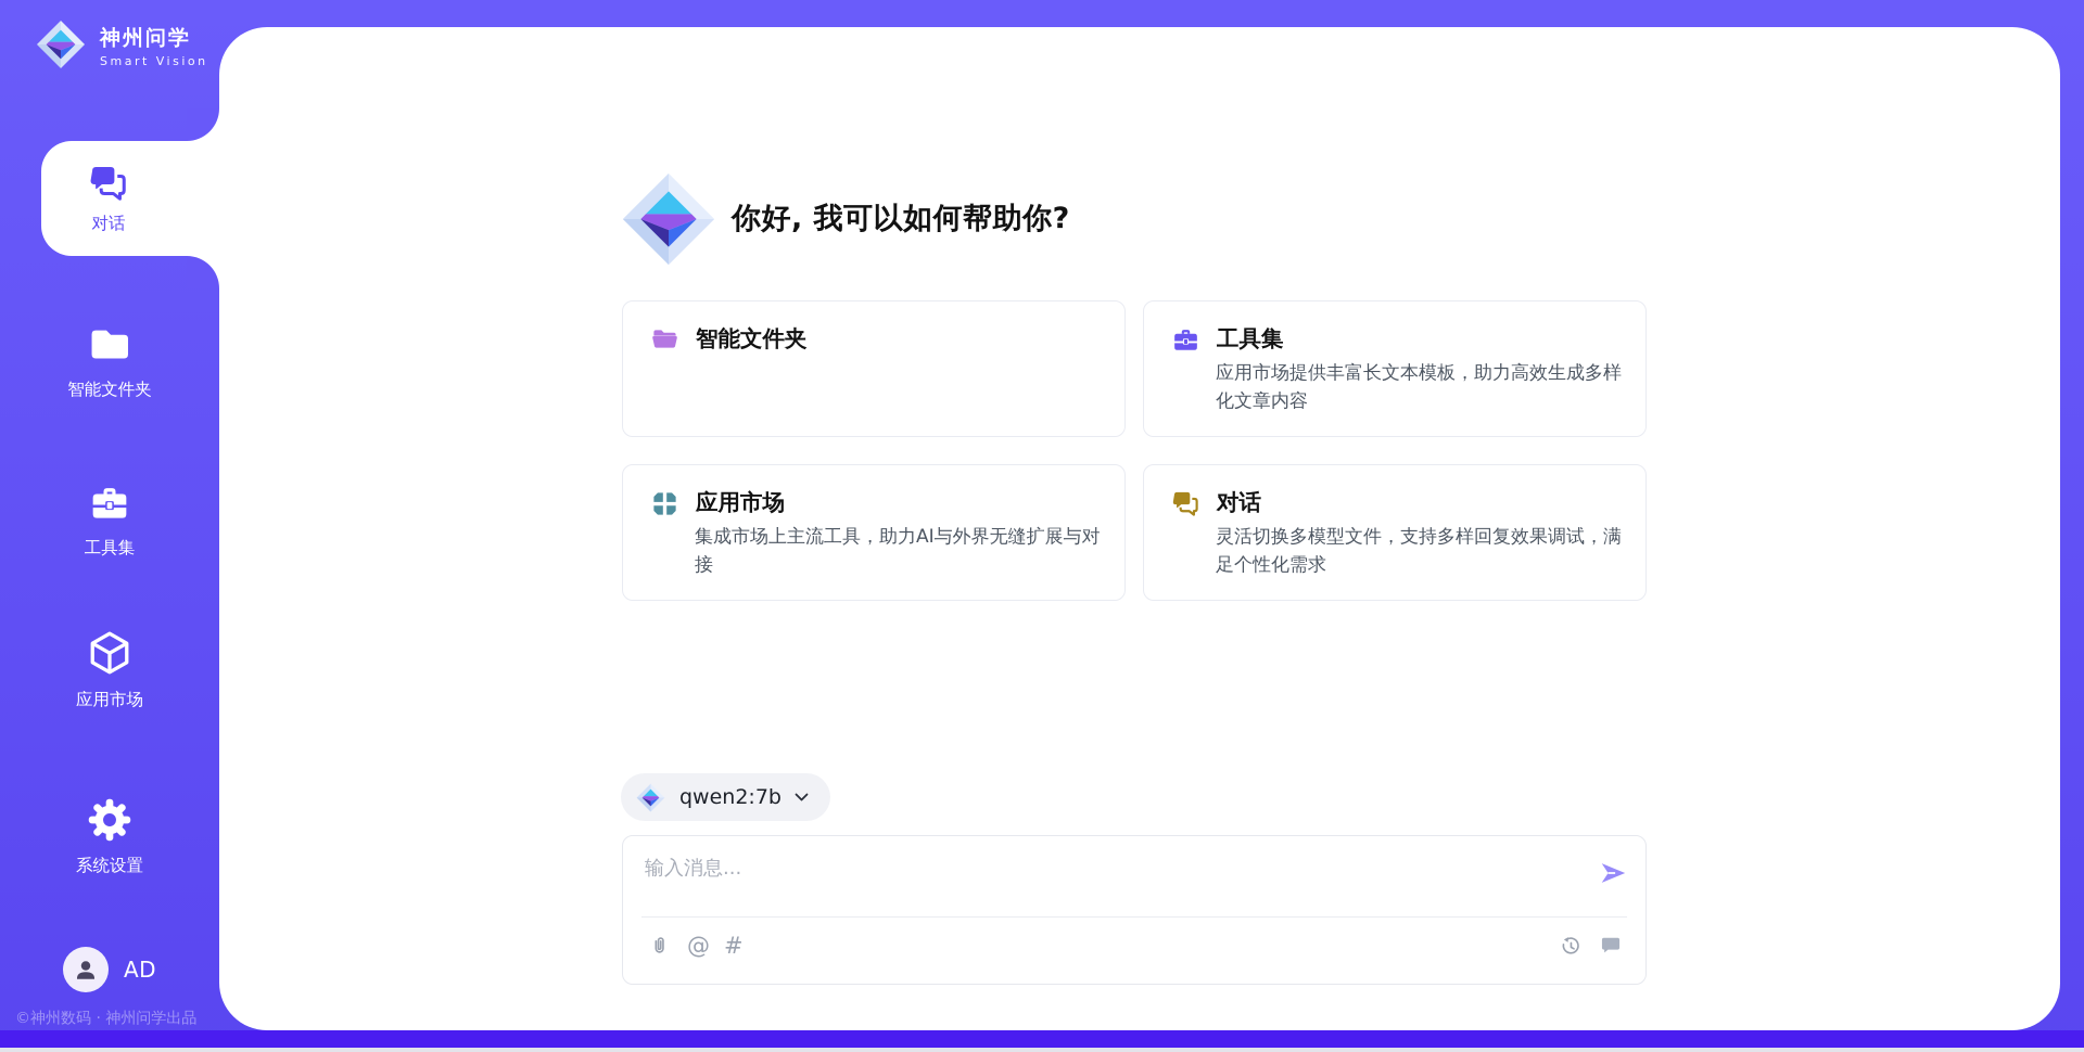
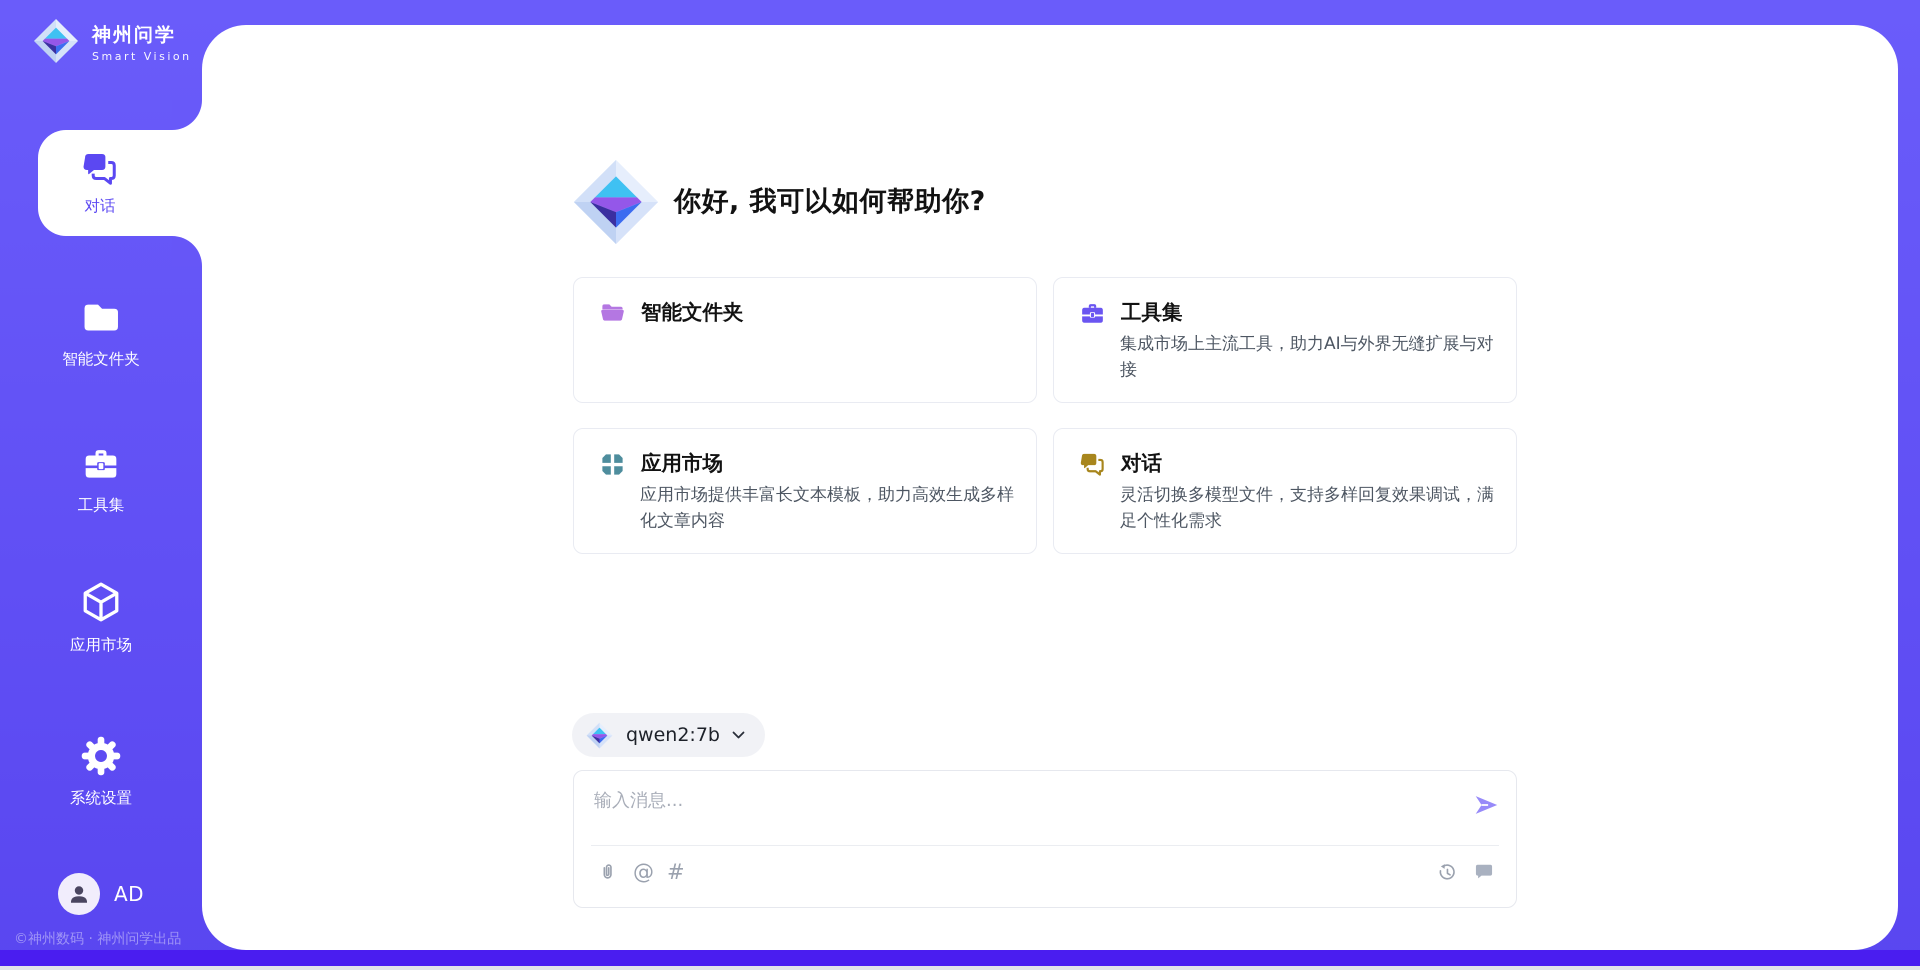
  神州问学
  Smart Vision
  对话
  智能文件夹
  工具集
  应用市场
  系统设置
  AD
  ©神州数码 · 神州问学出品
  你好, 我可以如何帮助你?
  智能文件夹
  工具集
- 应用市场提供丰富长文本模板，助力高效生成多样化文章内容
+ 集成市场上主流工具，助力AI与外界无缝扩展与对接
  应用市场
- 集成市场上主流工具，助力AI与外界无缝扩展与对接
+ 应用市场提供丰富长文本模板，助力高效生成多样化文章内容
  对话
  灵活切换多模型文件，支持多样回复效果调试，满足个性化需求
  qwen2:7b
  输入消息...
  @
  #
